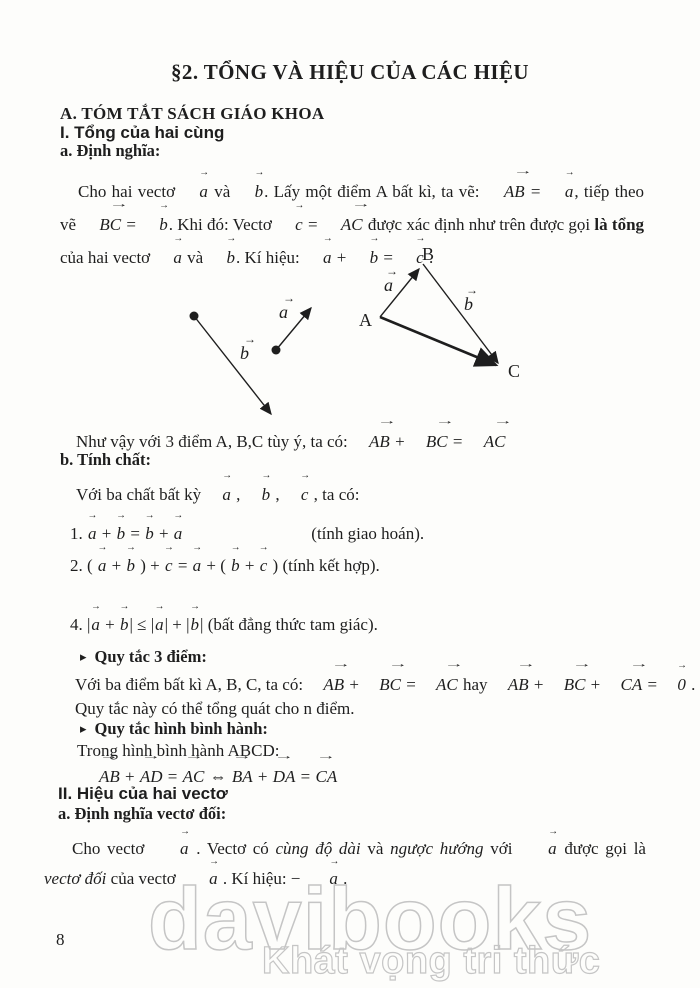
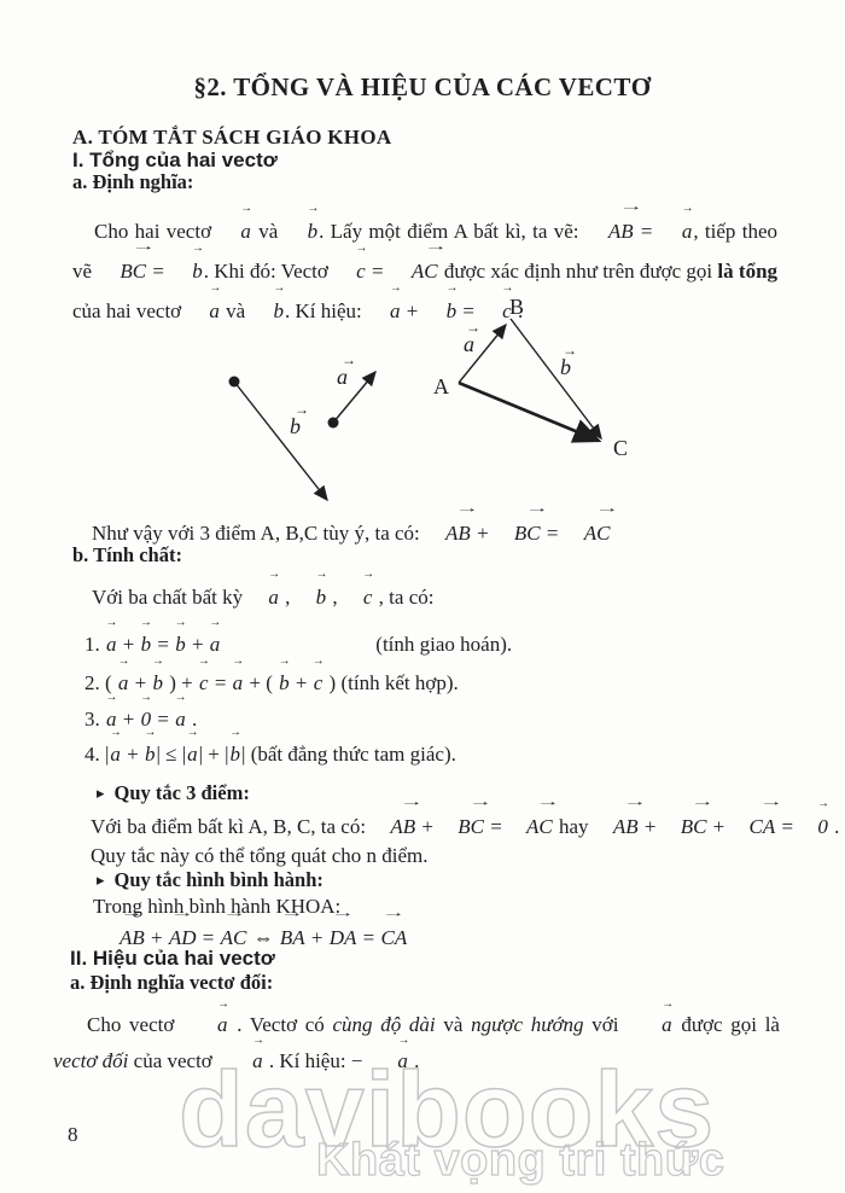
  davibooks
  Khát vọng tri thức
- §2. TỔNG VÀ HIỆU CỦA CÁC HIỆU
+ §2. TỔNG VÀ HIỆU CỦA CÁC VECTƠ
  A. TÓM TẮT SÁCH GIÁO KHOA
- I. Tổng của hai cùng
+ I. Tổng của hai vectơ
  a. Định nghĩa:
  Cho hai vectơ a và b. Lấy một điểm A bất kì, ta vẽ: AB = a, tiếp theo vẽ BC = b. Khi đó: Vectơ c = AC được xác định như trên được gọi là tổng của hai vectơ a và b. Kí hiệu: a + b = c .
  b
  →
  a
  →
  A
  B
  C
  a
  →
  b
  →
  Như vậy với 3 điểm A, B,C tùy ý, ta có: AB + BC = AC
  b. Tính chất:
  Với ba chất bất kỳ a , b , c , ta có:
  1. a + b = b + a (tính giao hoán).
  2. ( a + b ) + c = a + ( b + c ) (tính kết hợp).
+ 3. a + 0 = a .
  4. |a + b| ≤ |a| + |b| (bất đẳng thức tam giác).
  ▸ Quy tắc 3 điểm:
  Với ba điểm bất kì A, B, C, ta có: AB + BC = AC hay AB + BC + CA = 0 .
  Quy tắc này có thể tổng quát cho n điểm.
  ▸ Quy tắc hình bình hành:
- Trong hình bình hành ABCD:
+ Trong hình bình hành KHOA:
  AB + AD = AC ⇔ BA + DA = CA
  II. Hiệu của hai vectơ
  a. Định nghĩa vectơ đối:
  Cho vectơ a . Vectơ có cùng độ dài và ngược hướng với a được gọi là vectơ đối của vectơ a . Kí hiệu: − a .
  8
